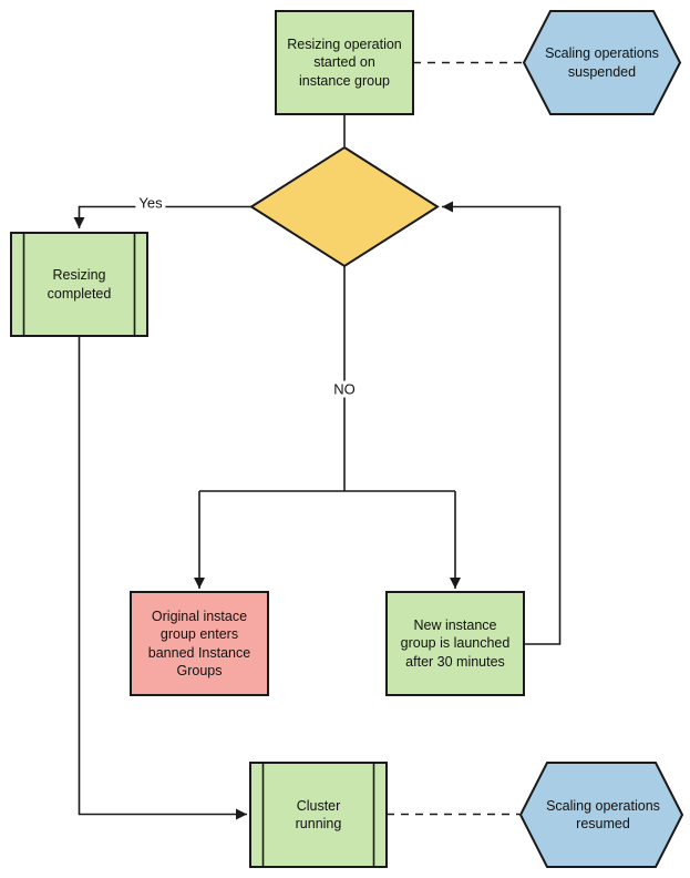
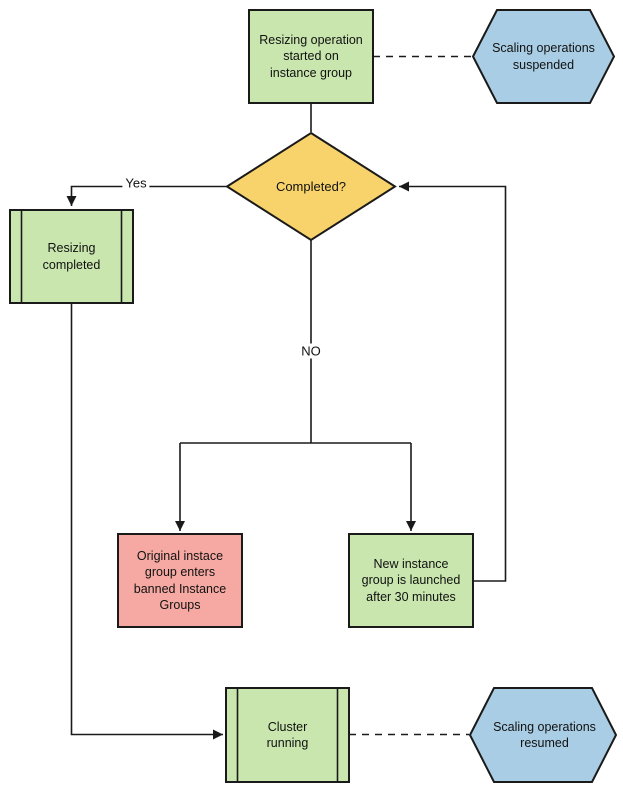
  Resizing operation
  started on
  instance group
  Scaling operations
  suspended
+ Completed?
  Resizing
  completed
  Original instace
  group enters
  banned Instance
  Groups
  New instance
  group is launched
  after 30 minutes
  Cluster
  running
  Scaling operations
  resumed
  Yes
  NO
